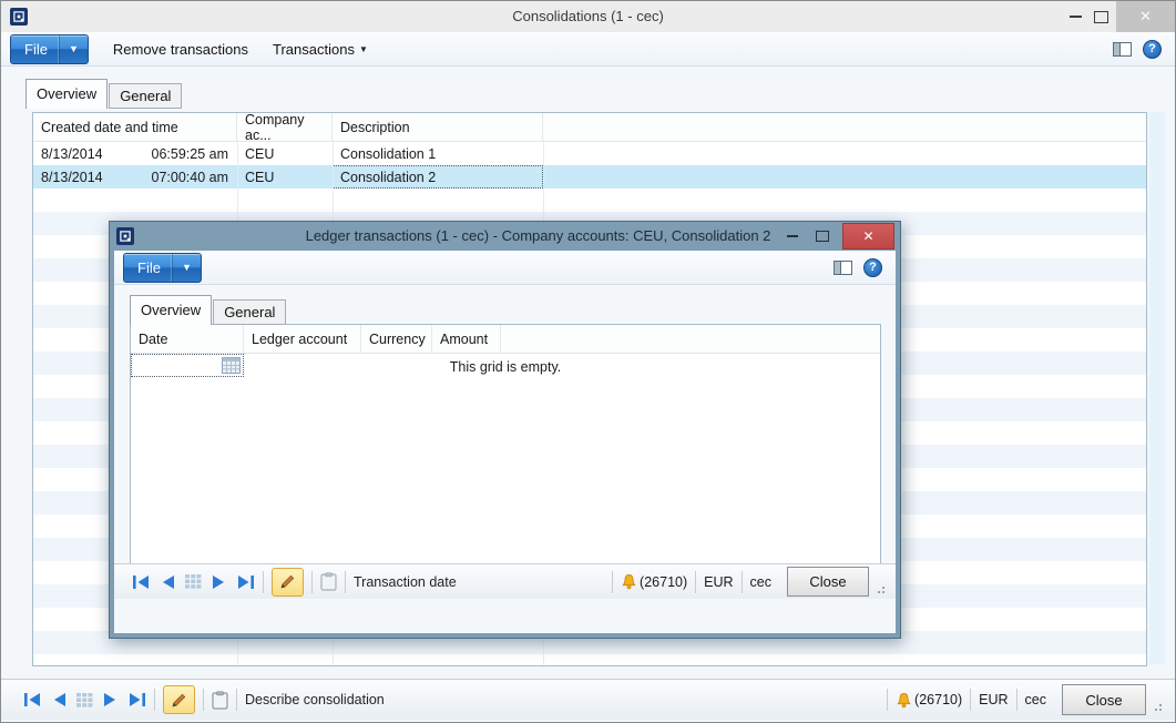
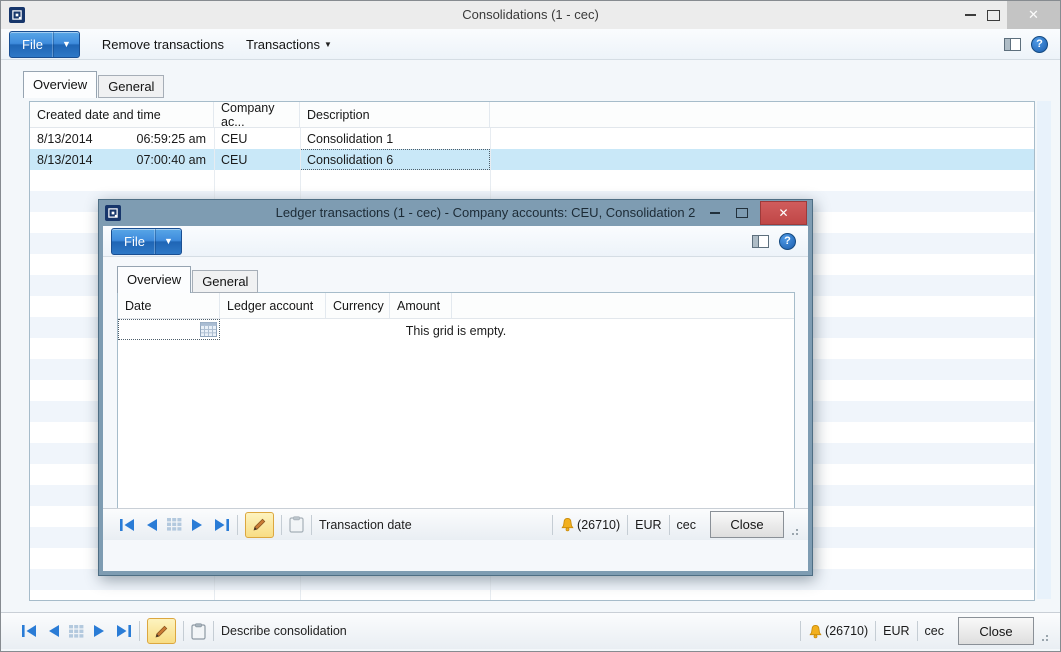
  Consolidations (1 - cec)
  ✕
  File
  ▼
  Remove transactions
  Transactions
  ▼
  ?
  Overview
  General
  Created date and time
  Company ac...
  Description
  8/13/2014
  06:59:25 am
  CEU
  Consolidation 1
  8/13/2014
  07:00:40 am
  CEU
- Consolidation 2
+ Consolidation 6
  Describe consolidation
  (26710)
  EUR
  cec
  Close
  Ledger transactions (1 - cec) - Company accounts: CEU, Consolidation 2
  ✕
  File
  ▼
  ?
  Overview
  General
  Date
  Ledger account
  Currency
  Amount
  This grid is empty.
  Transaction date
  (26710)
  EUR
  cec
  Close
